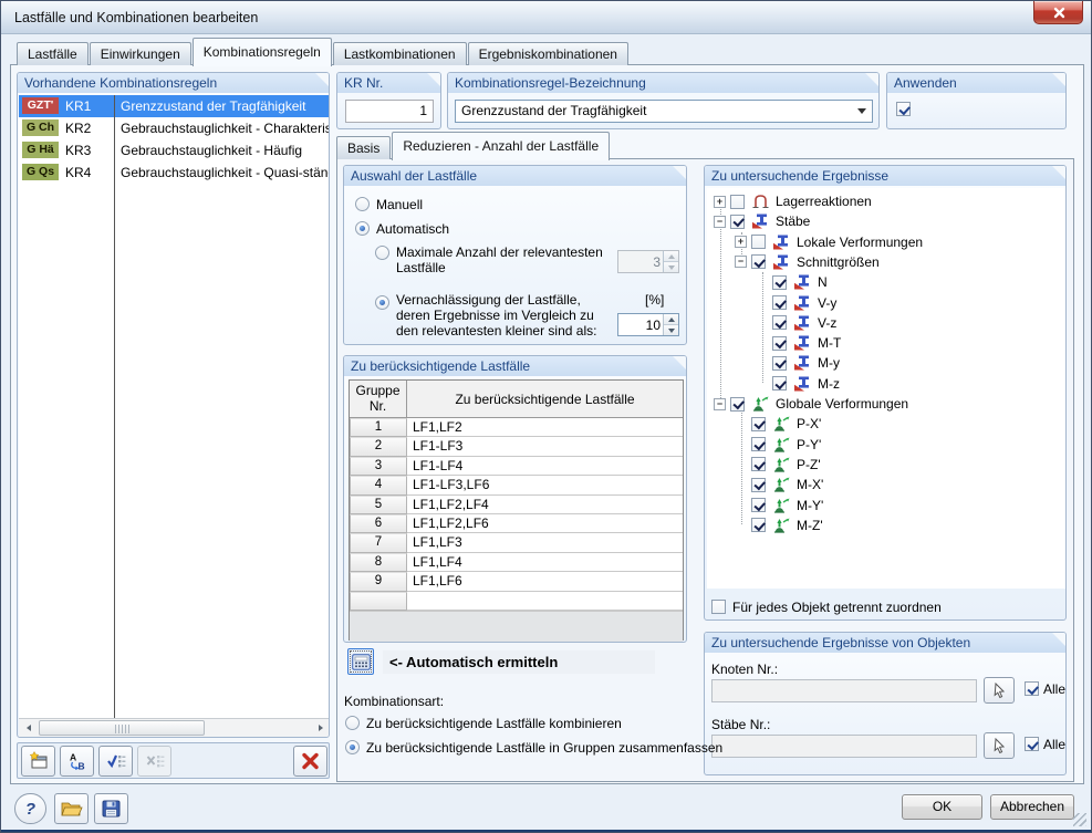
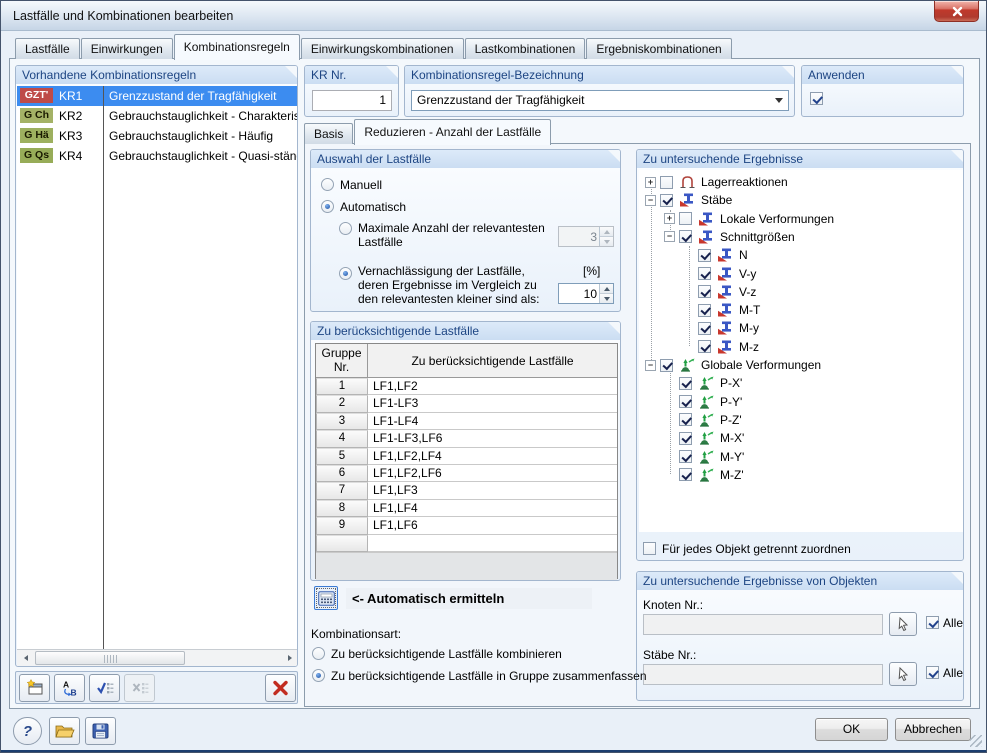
  Lastfälle und Kombinationen bearbeiten
  Lastfälle
  Einwirkungen
  Kombinationsregeln
+ Einwirkungskombinationen
  Lastkombinationen
  Ergebniskombinationen
  Vorhandene Kombinationsregeln
  GZT'
  KR1
  Grenzzustand der Tragfähigkeit
  G Ch
  KR2
  Gebrauchstauglichkeit - Charakteris
  G Hä
  KR3
  Gebrauchstauglichkeit - Häufig
  G Qs
  KR4
  Gebrauchstauglichkeit - Quasi-stän
  A
  B
  KR Nr.
  1
  Kombinationsregel-Bezeichnung
  Grenzzustand der Tragfähigkeit
  Anwenden
  Basis
  Reduzieren - Anzahl der Lastfälle
  Auswahl der Lastfälle
  Manuell
  Automatisch
  Maximale Anzahl der relevantesten Lastfälle
  3
  Vernachlässigung der Lastfälle, deren Ergebnisse im Vergleich zu den relevantesten kleiner sind als:
  [%]
  10
  Zu berücksichtigende Lastfälle
  Gruppe
  Nr.
  Zu berücksichtigende Lastfälle
  1
  LF1,LF2
  2
  LF1-LF3
  3
  LF1-LF4
  4
  LF1-LF3,LF6
  5
  LF1,LF2,LF4
  6
  LF1,LF2,LF6
  7
  LF1,LF3
  8
  LF1,LF4
  9
  LF1,LF6
  <- Automatisch ermitteln
  Kombinationsart:
  Zu untersuchende Ergebnisse
  +
  Lagerreaktionen
  −
  Stäbe
  +
  Lokale Verformungen
  −
  Schnittgrößen
  N
  V-y
  V-z
  M-T
  M-y
  M-z
  −
  Globale Verformungen
  P-X'
  P-Y'
  P-Z'
  M-X'
  M-Y'
  M-Z'
  Für jedes Objekt getrennt zuordnen
  Zu untersuchende Ergebnisse von Objekten
  Knoten Nr.:
  Alle
  Stäbe Nr.:
  Alle
  ?
  OK
  Abbrechen
  Zu berücksichtigende Lastfälle kombinieren
- Zu berücksichtigende Lastfälle in Gruppen zusammenfassen
+ Zu berücksichtigende Lastfälle in Gruppe zusammenfassen
